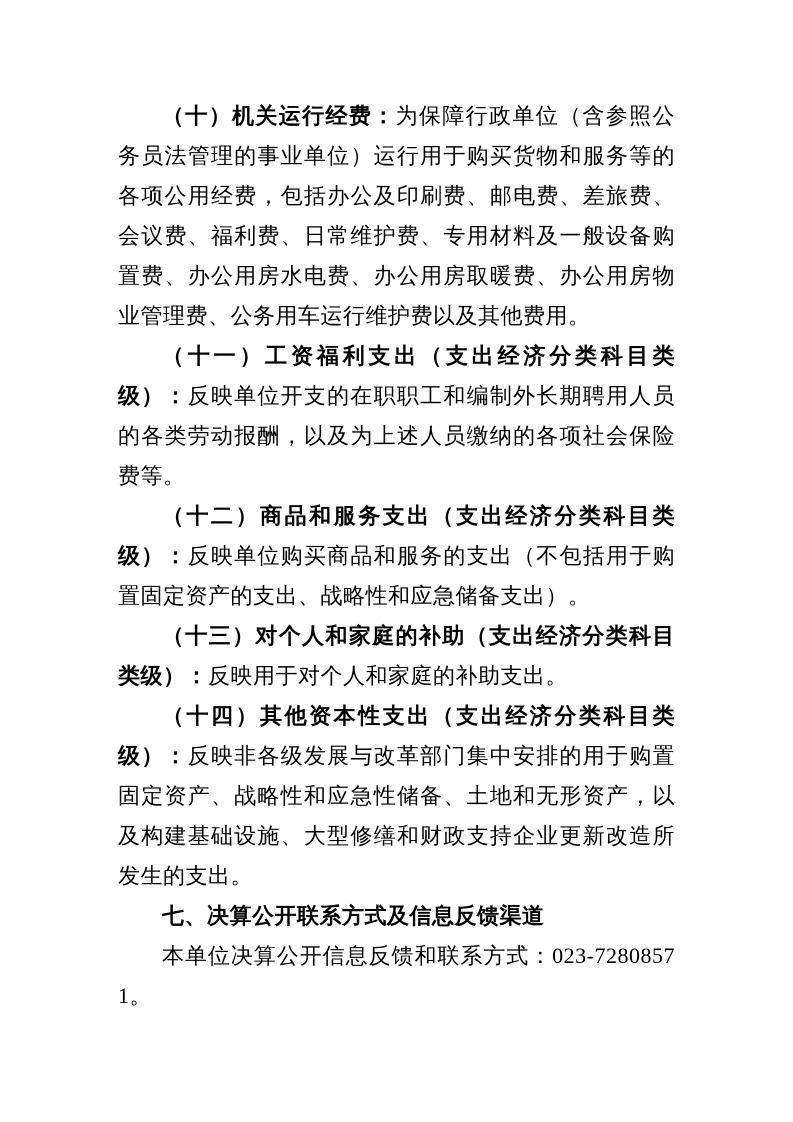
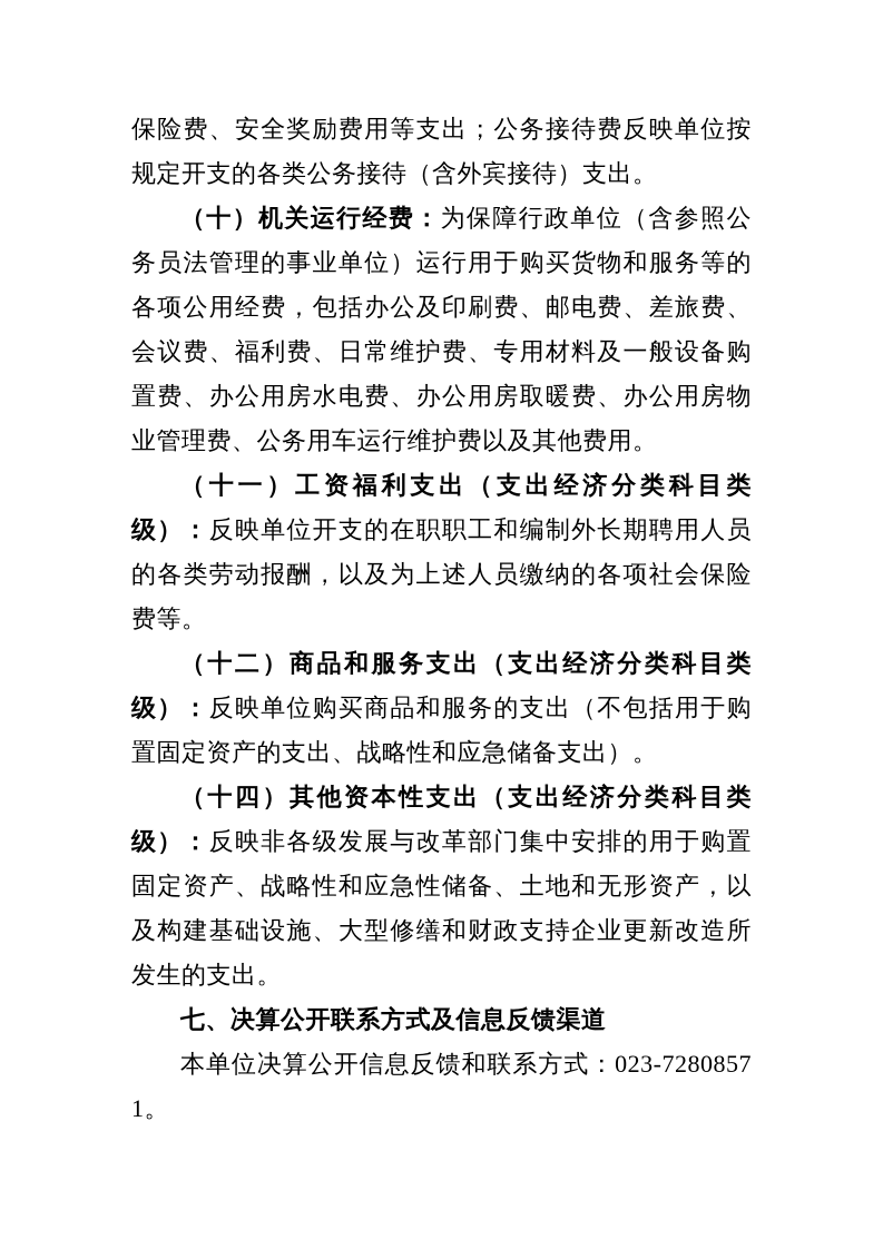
+ 保险费、安全奖励费用等支出；公务接待费反映单位按规定开支的各类公务接待（含外宾接待）支出。
  （十）机关运行经费：为保障行政单位（含参照公务员法管理的事业单位）运行用于购买货物和服务等的各项公用经费，包括办公及印刷费、邮电费、差旅费、会议费、福利费、日常维护费、专用材料及一般设备购置费、办公用房水电费、办公用房取暖费、办公用房物业管理费、公务用车运行维护费以及其他费用。
  （十一）工资福利支出（支出经济分类科目类级）：反映单位开支的在职职工和编制外长期聘用人员的各类劳动报酬，以及为上述人员缴纳的各项社会保险费等。
  （十二）商品和服务支出（支出经济分类科目类级）：反映单位购买商品和服务的支出（不包括用于购置固定资产的支出、战略性和应急储备支出）。
- （十三）对个人和家庭的补助（支出经济分类科目类级）：反映用于对个人和家庭的补助支出。
  （十四）其他资本性支出（支出经济分类科目类级）：反映非各级发展与改革部门集中安排的用于购置固定资产、战略性和应急性储备、土地和无形资产，以及构建基础设施、大型修缮和财政支持企业更新改造所发生的支出。
  七、决算公开联系方式及信息反馈渠道
  本单位决算公开信息反馈和联系方式：023-72808571。
